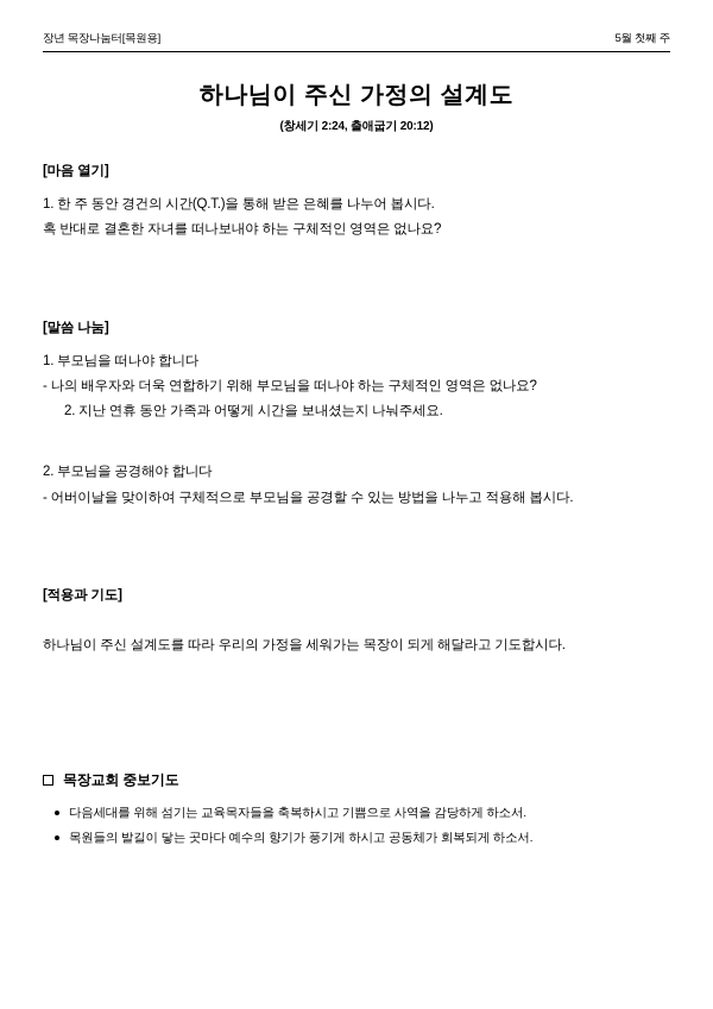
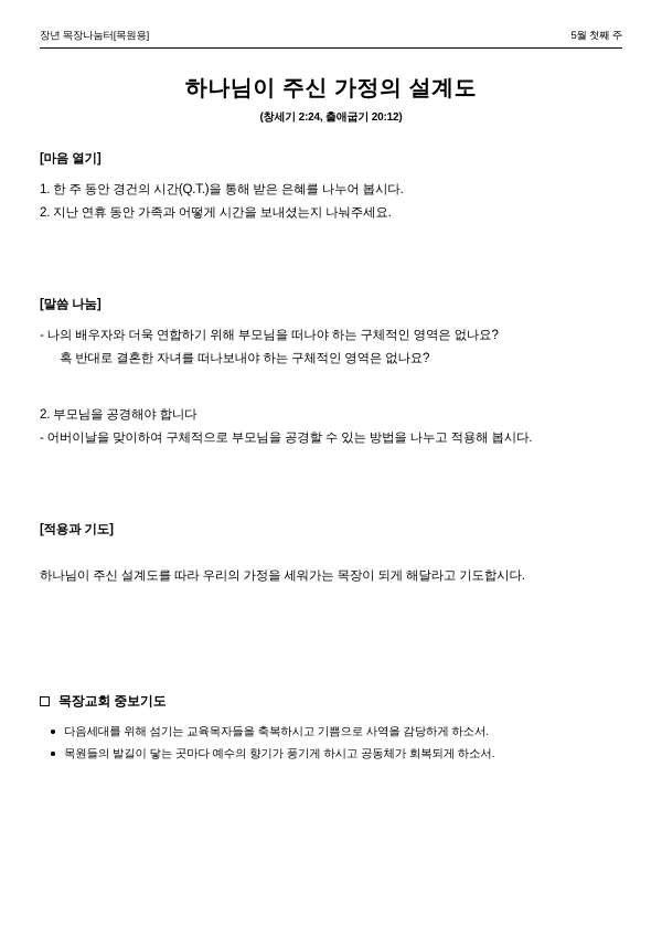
  장년 목장나눔터[목원용]
  5월 첫째 주
  하나님이 주신 가정의 설계도
  (창세기 2:24, 출애굽기 20:12)
  [마음 열기]
  1. 한 주 동안 경건의 시간(Q.T.)을 통해 받은 은혜를 나누어 봅시다.
- 혹 반대로 결혼한 자녀를 떠나보내야 하는 구체적인 영역은 없나요?
+ 2. 지난 연휴 동안 가족과 어떻게 시간을 보내셨는지 나눠주세요.
  [말씀 나눔]
- 1. 부모님을 떠나야 합니다
  - 나의 배우자와 더욱 연합하기 위해 부모님을 떠나야 하는 구체적인 영역은 없나요?
- 2. 지난 연휴 동안 가족과 어떻게 시간을 보내셨는지 나눠주세요.
+ 혹 반대로 결혼한 자녀를 떠나보내야 하는 구체적인 영역은 없나요?
  2. 부모님을 공경해야 합니다
  - 어버이날을 맞이하여 구체적으로 부모님을 공경할 수 있는 방법을 나누고 적용해 봅시다.
  [적용과 기도]
  하나님이 주신 설계도를 따라 우리의 가정을 세워가는 목장이 되게 해달라고 기도합시다.
  목장교회 중보기도
  다음세대를 위해 섬기는 교육목자들을 축복하시고 기쁨으로 사역을 감당하게 하소서.
  목원들의 발길이 닿는 곳마다 예수의 향기가 풍기게 하시고 공동체가 회복되게 하소서.
